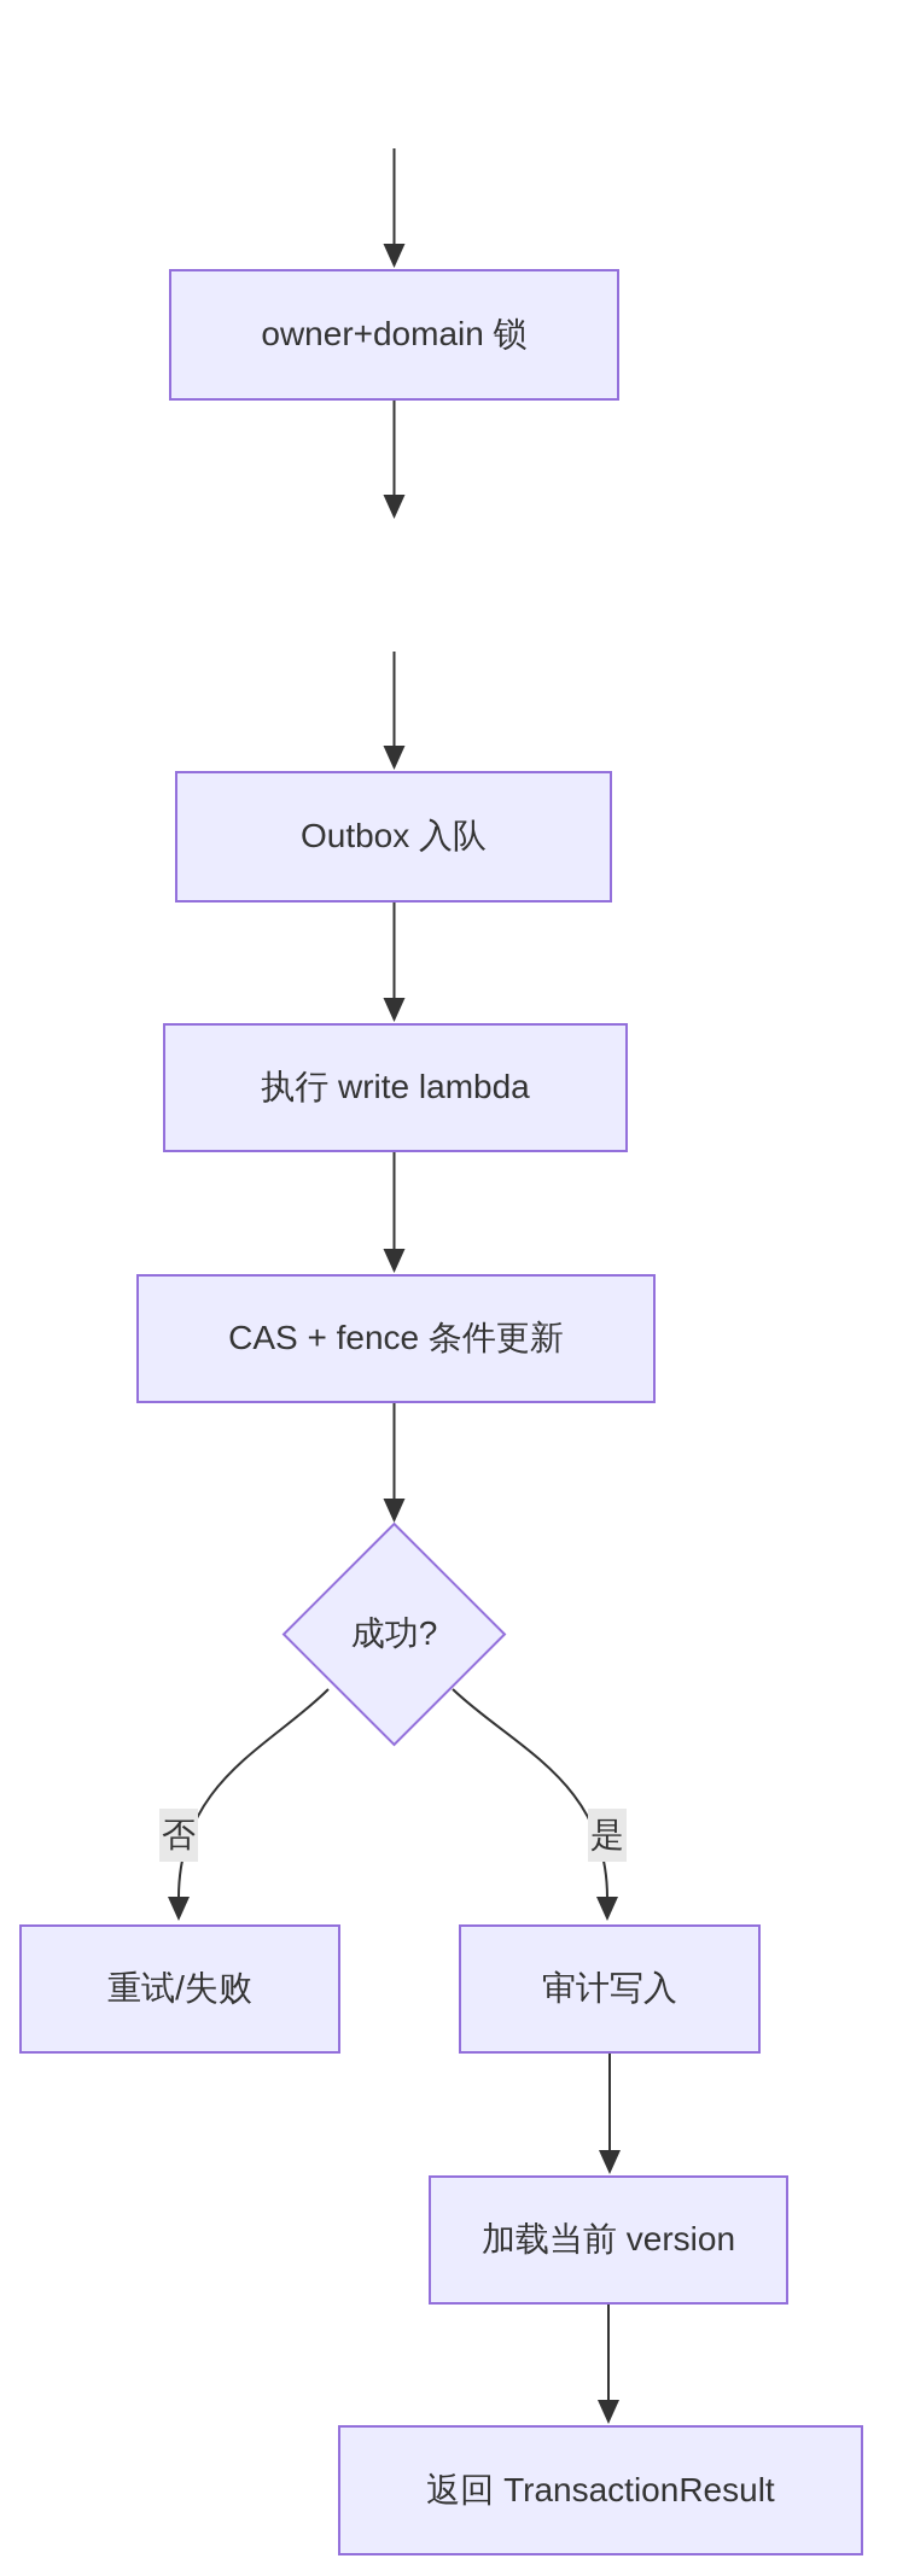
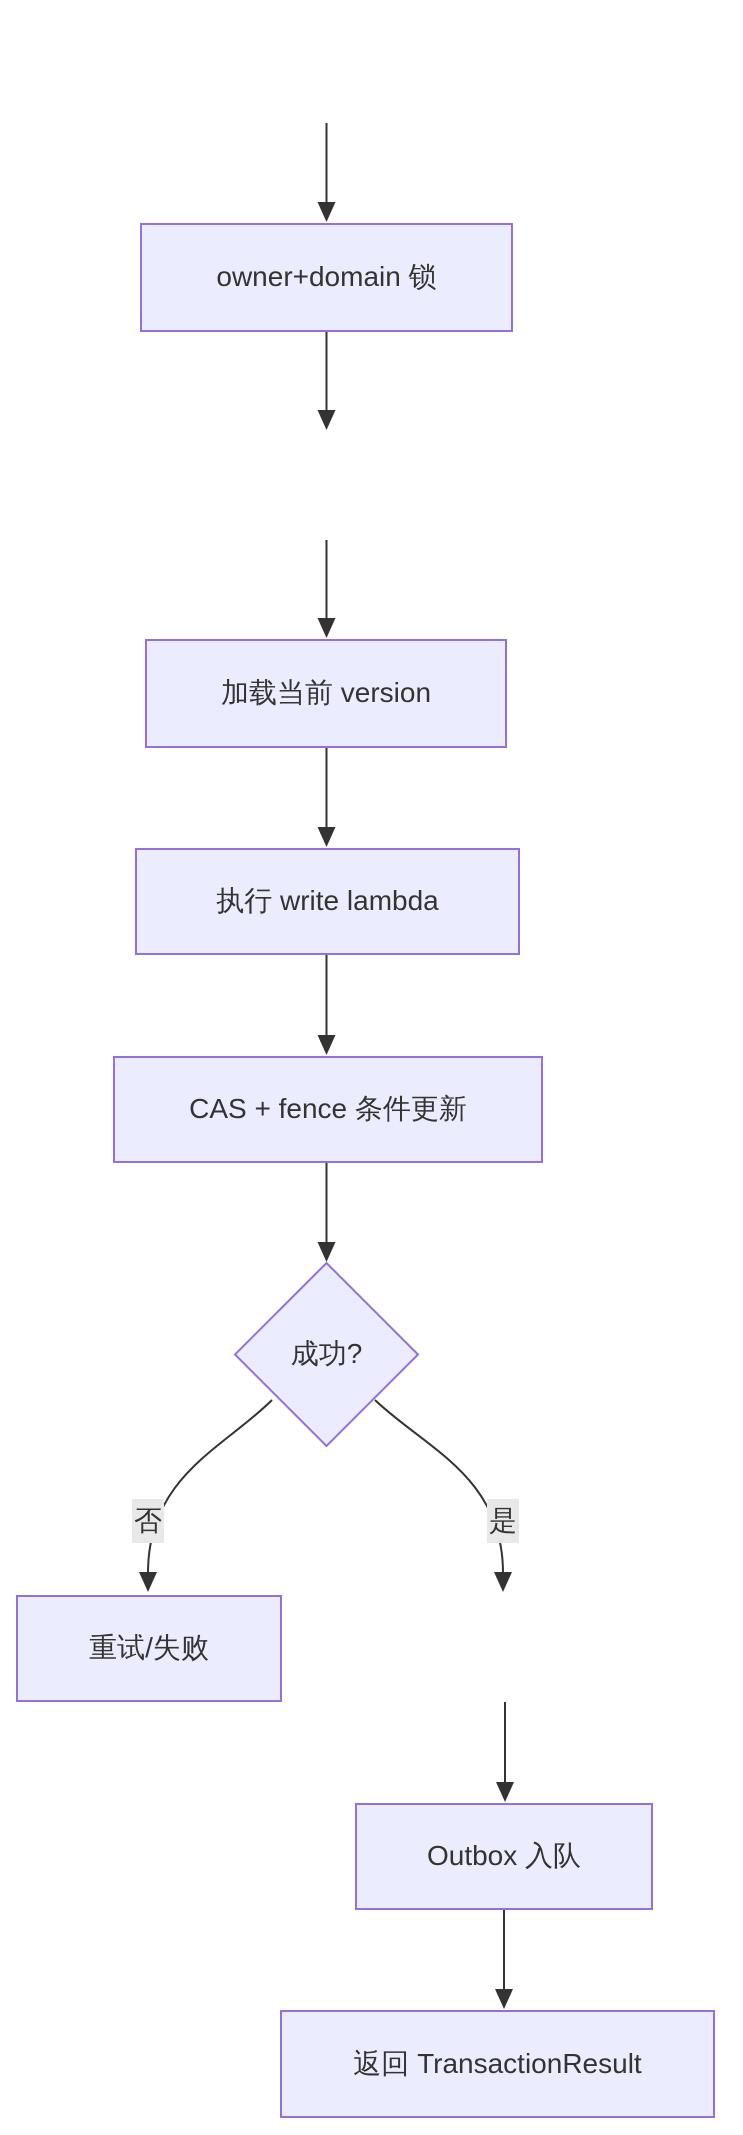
  owner+domain 锁
- Outbox 入队
+ 加载当前 version
  执行 write lambda
  CAS + fence 条件更新
  成功?
  否
  是
  重试/失败
- 审计写入
- 加载当前 version
+ Outbox 入队
  返回 TransactionResult
